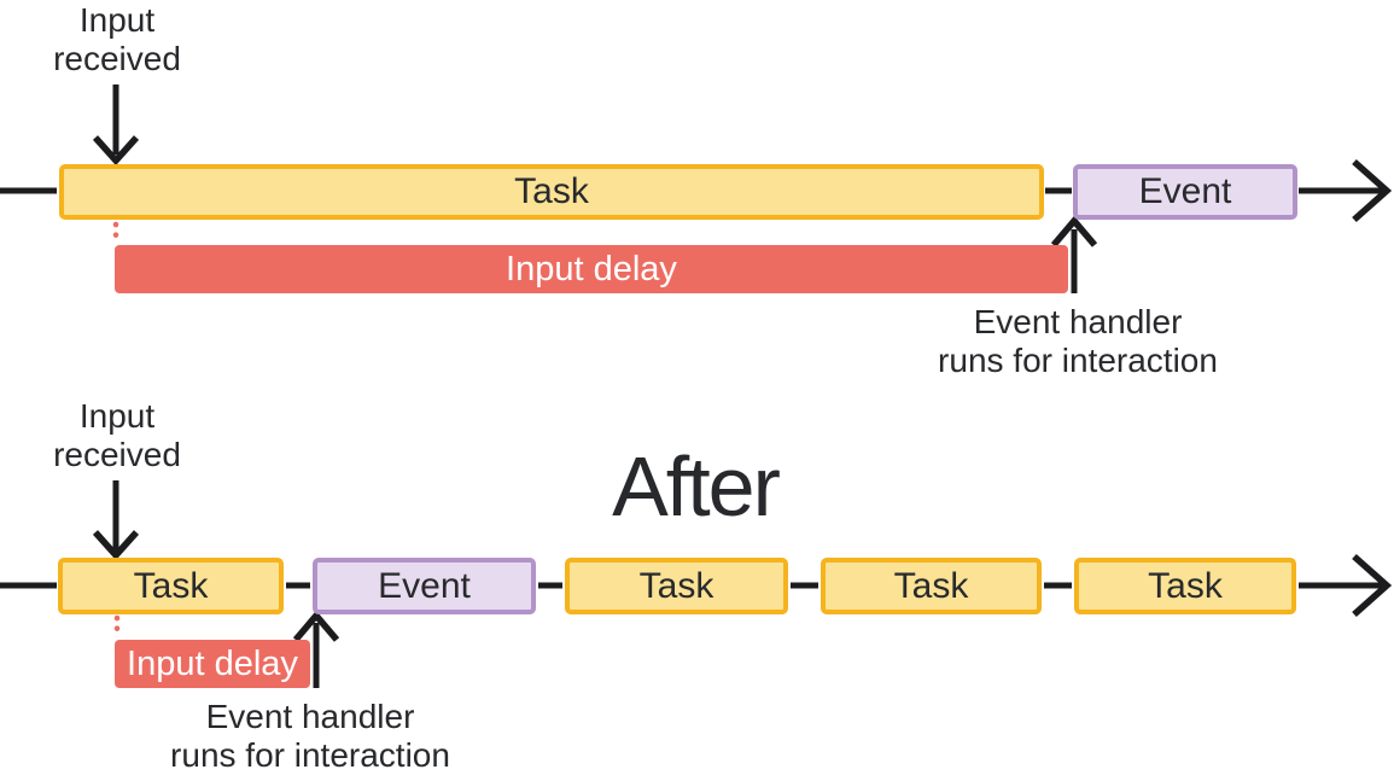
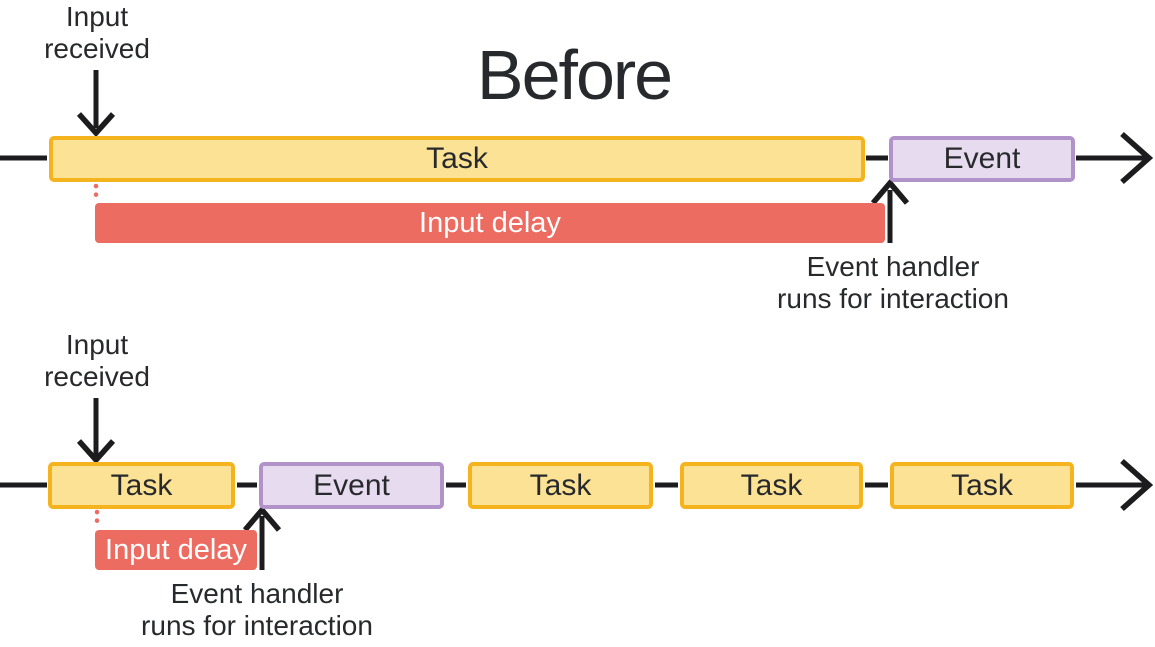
+ Before
  Input
  received
  Task
  Event
  Input delay
  Event handler
  runs for interaction
- After
  Input
  received
  Task
  Event
  Task
  Task
  Task
  Input delay
  Event handler
  runs for interaction
